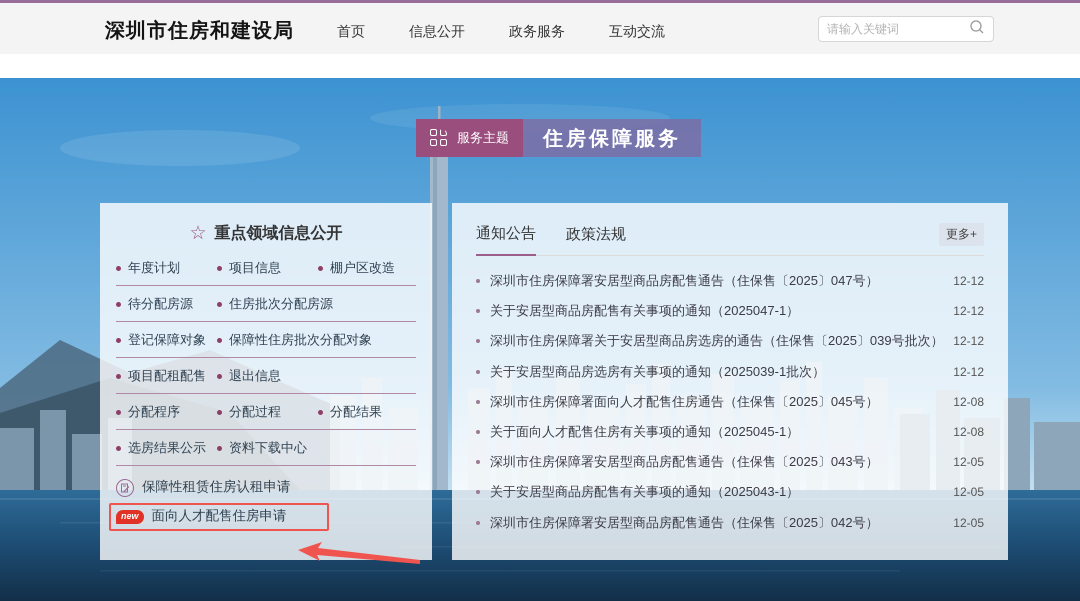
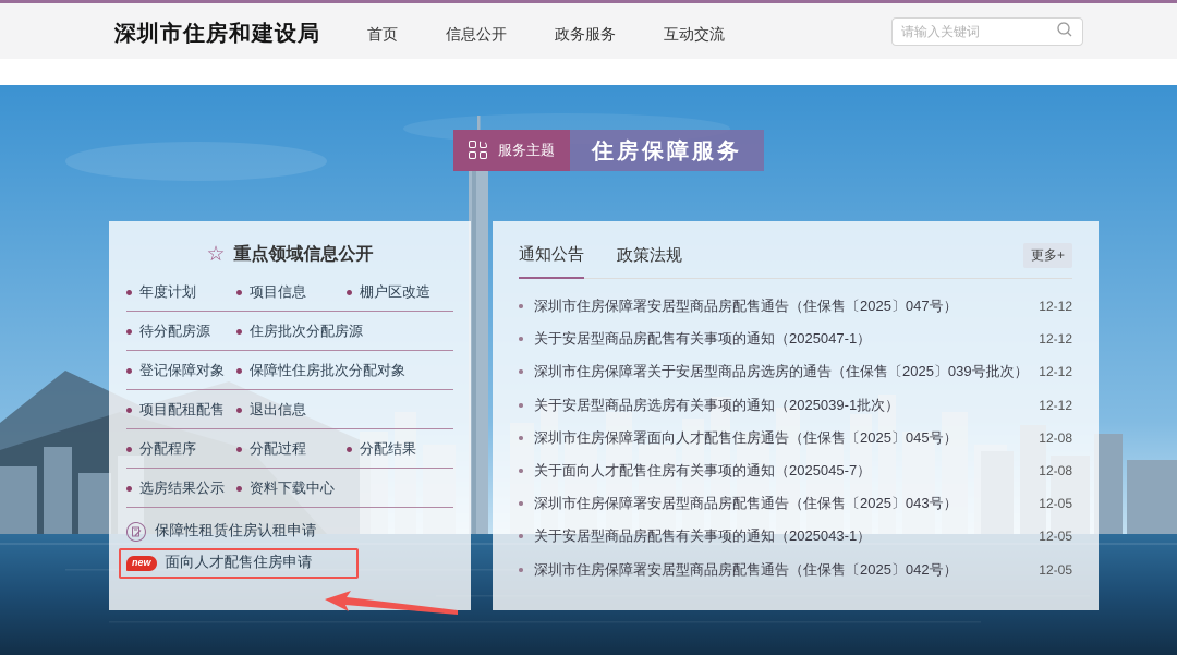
  深圳市住房和建设局
  首页
  信息公开
  政务服务
  互动交流
  请输入关键词
  服务主题
  住房保障服务
  ☆
  重点领域信息公开
  年度计划
  项目信息
  棚户区改造
  待分配房源
  住房批次分配房源
  登记保障对象
  保障性住房批次分配对象
  项目配租配售
  退出信息
  分配程序
  分配过程
  分配结果
  选房结果公示
  资料下载中心
  保障性租赁住房认租申请
  new
  面向人才配售住房申请
  通知公告
  政策法规
  更多+
  深圳市住房保障署安居型商品房配售通告（住保售〔2025〕047号）
  12-12
  关于安居型商品房配售有关事项的通知（2025047-1）
  12-12
  深圳市住房保障署关于安居型商品房选房的通告（住保售〔2025〕039号批次）
  12-12
  关于安居型商品房选房有关事项的通知（2025039-1批次）
  12-12
  深圳市住房保障署面向人才配售住房通告（住保售〔2025〕045号）
  12-08
- 关于面向人才配售住房有关事项的通知（2025045-1）
+ 关于面向人才配售住房有关事项的通知（2025045-7）
  12-08
  深圳市住房保障署安居型商品房配售通告（住保售〔2025〕043号）
  12-05
  关于安居型商品房配售有关事项的通知（2025043-1）
  12-05
  深圳市住房保障署安居型商品房配售通告（住保售〔2025〕042号）
  12-05
